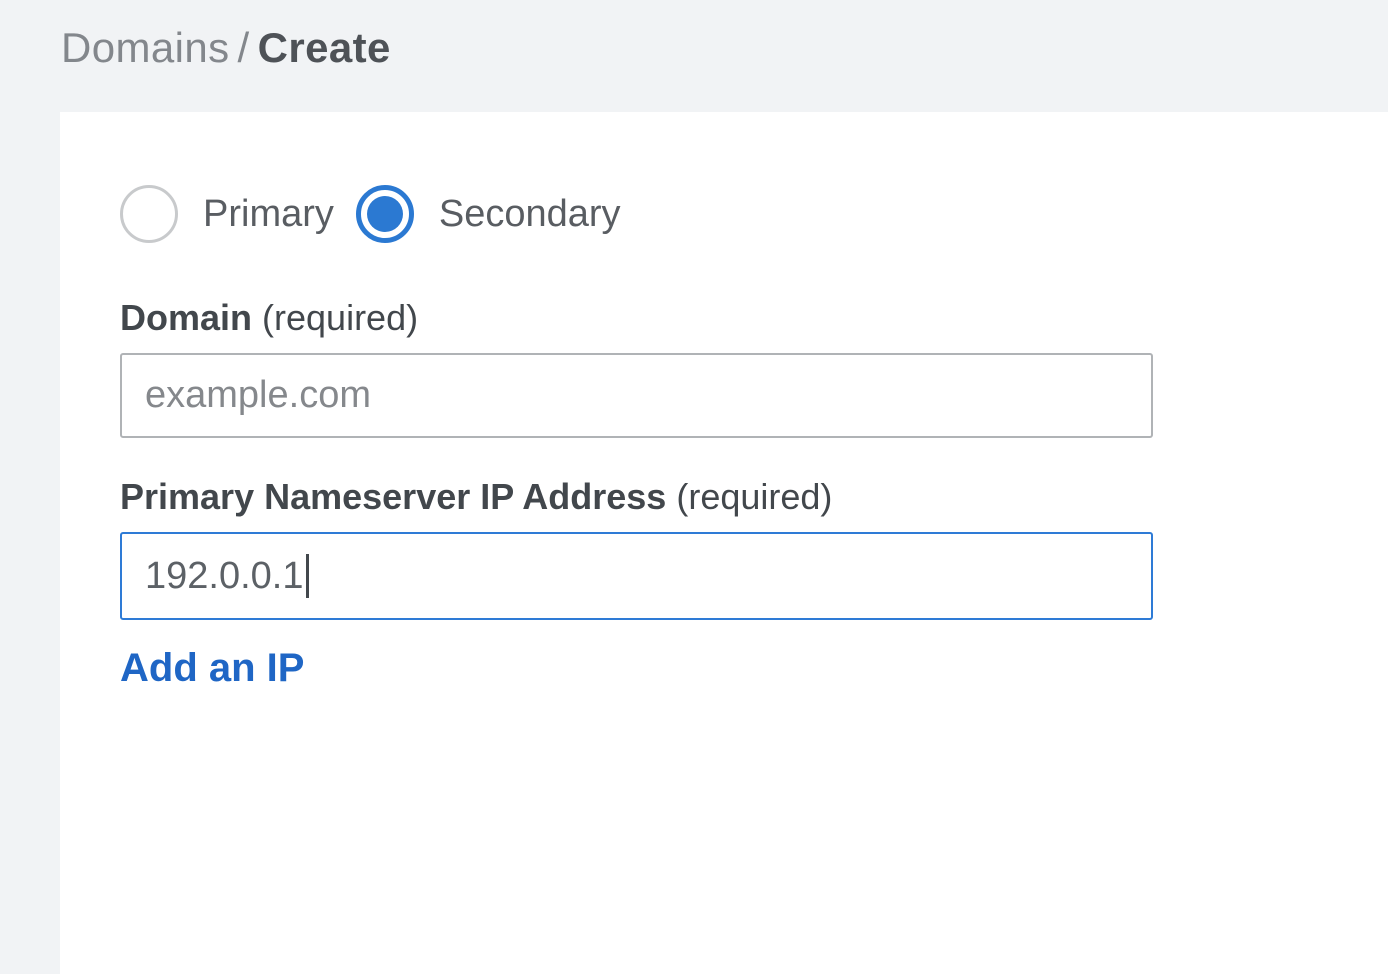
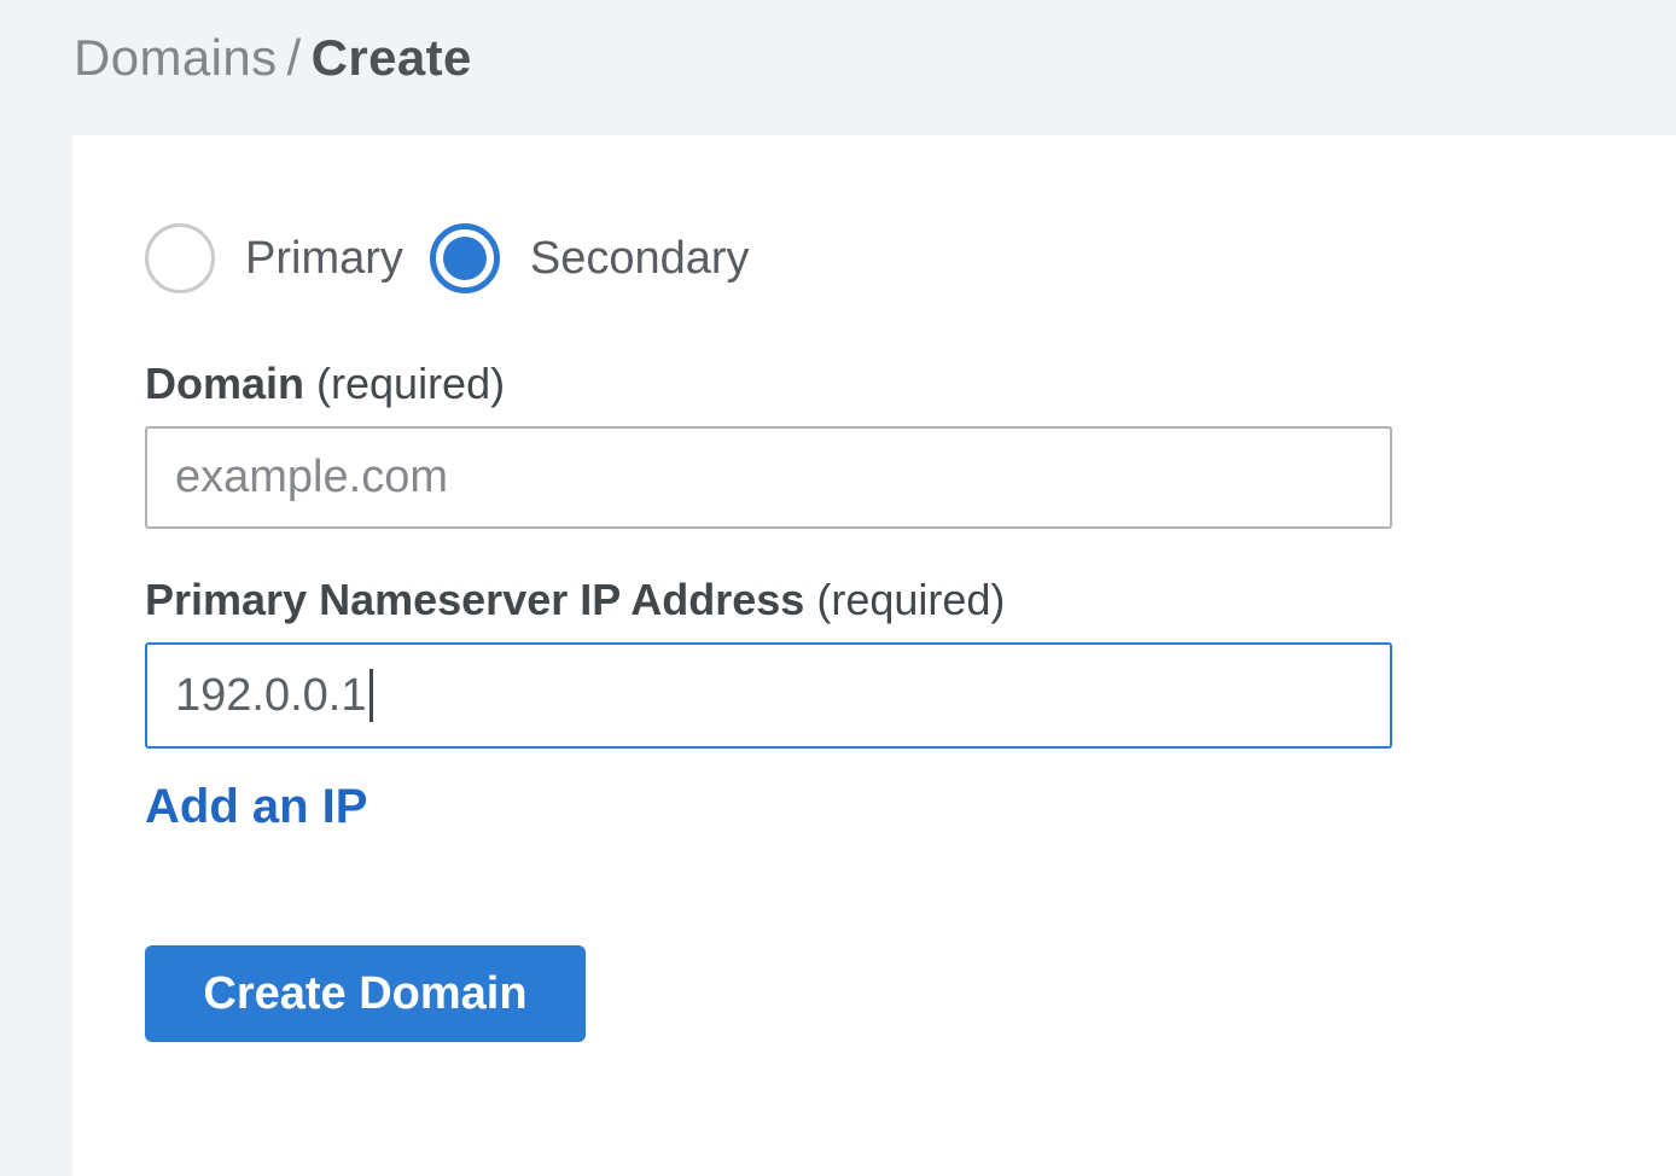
  Domains / Create
  Primary
  Secondary
  Domain (required)
  example.com
  Primary Nameserver IP Address (required)
  192.0.0.1
  Add an IP
+ Create Domain
